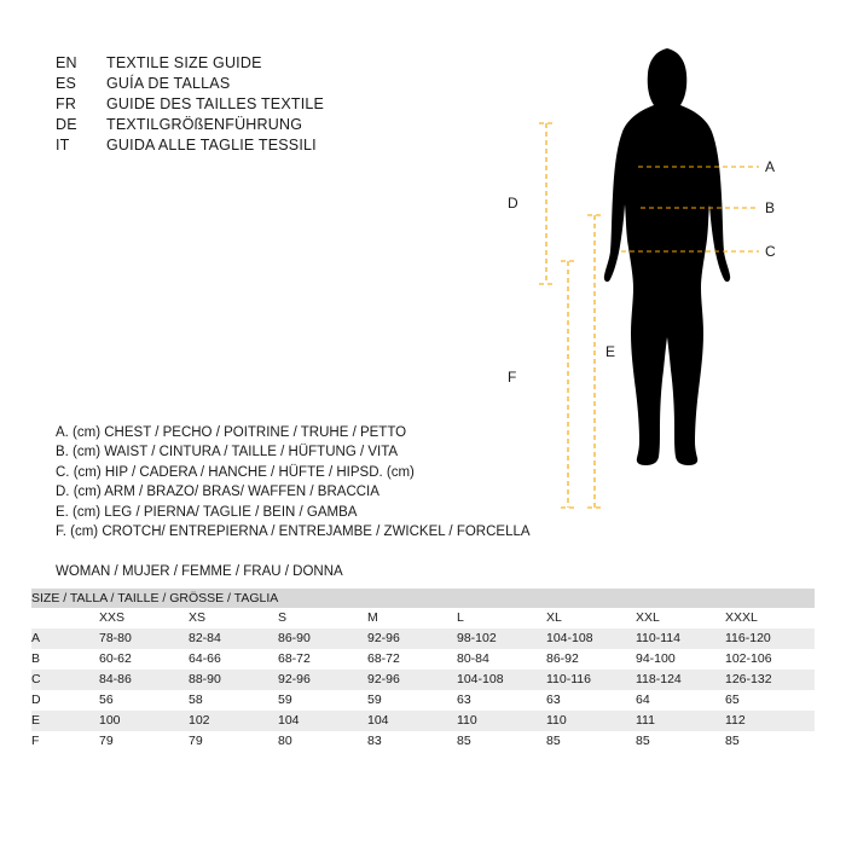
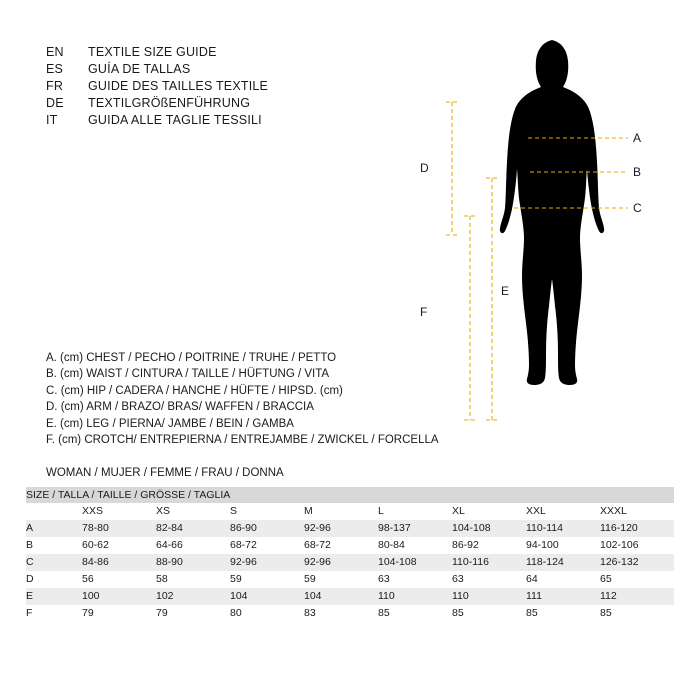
  EN
  TEXTILE SIZE GUIDE
  ES
  GUÍA DE TALLAS
  FR
  GUIDE DES TAILLES TEXTILE
  DE
  TEXTILGRÖßENFÜHRUNG
  IT
  GUIDA ALLE TAGLIE TESSILI
  A
  B
  C
  D
  E
  F
  A. (cm) CHEST / PECHO / POITRINE / TRUHE / PETTO
  B. (cm) WAIST / CINTURA / TAILLE / HÜFTUNG / VITA
  C. (cm) HIP / CADERA / HANCHE / HÜFTE / HIPSD. (cm)
  D. (cm) ARM / BRAZO/ BRAS/ WAFFEN / BRACCIA
- E. (cm) LEG / PIERNA/ TAGLIE / BEIN / GAMBA
+ E. (cm) LEG / PIERNA/ JAMBE / BEIN / GAMBA
  F. (cm) CROTCH/ ENTREPIERNA / ENTREJAMBE / ZWICKEL / FORCELLA
  WOMAN / MUJER / FEMME / FRAU / DONNA
  SIZE / TALLA / TAILLE / GRÖSSE / TAGLIA
  	XXS	XS	S	M	L	XL	XXL	XXXL
- A	78-80	82-84	86-90	92-96	98-102	104-108	110-114	116-120
+ A	78-80	82-84	86-90	92-96	98-137	104-108	110-114	116-120
  B	60-62	64-66	68-72	68-72	80-84	86-92	94-100	102-106
  C	84-86	88-90	92-96	92-96	104-108	110-116	118-124	126-132
  D	56	58	59	59	63	63	64	65
  E	100	102	104	104	110	110	111	112
  F	79	79	80	83	85	85	85	85
